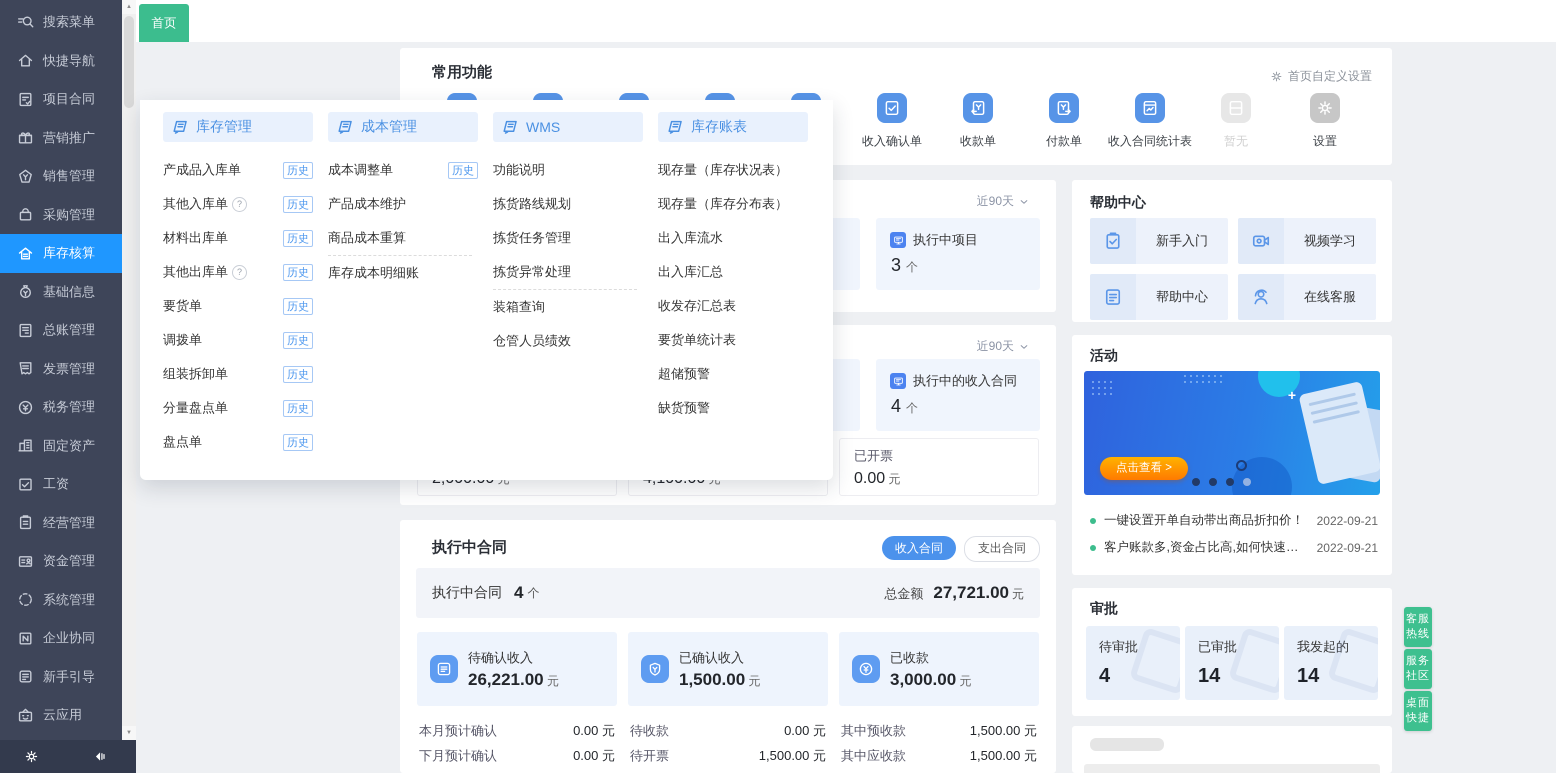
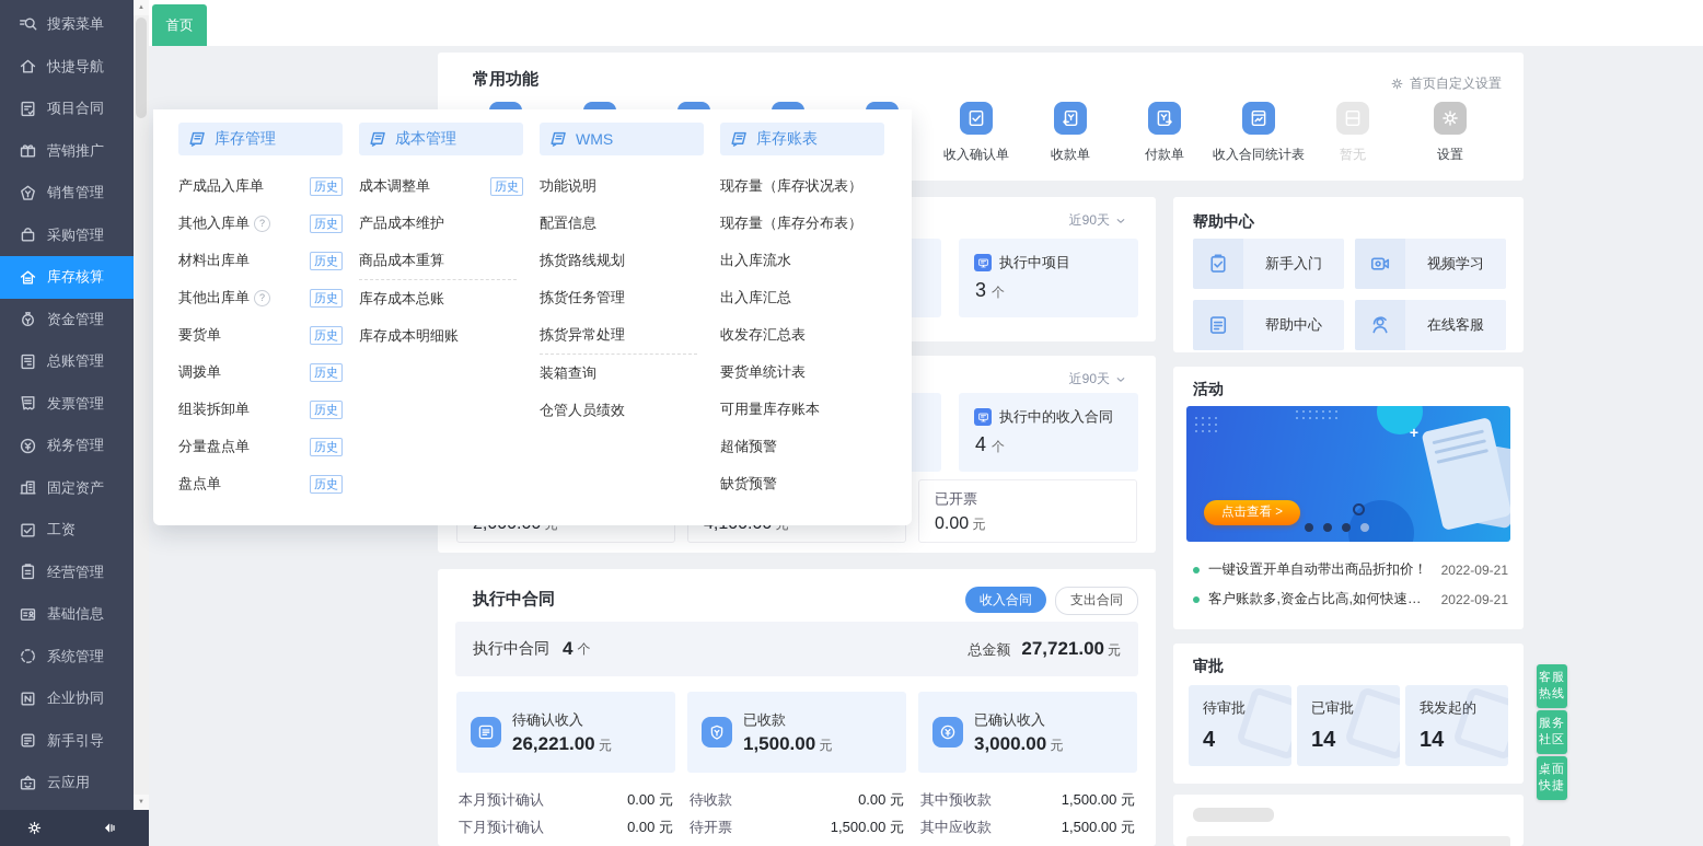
  搜索菜单
  快捷导航
  项目合同
  营销推广
  销售管理
  采购管理
  库存核算
- 基础信息
+ 资金管理
  总账管理
  发票管理
  税务管理
  固定资产
  工资
  经营管理
- 资金管理
+ 基础信息
  系统管理
  企业协同
  新手引导
  云应用
  首页
  常用功能
  首页自定义设置
  收入确认单
  收款单
  付款单
  收入合同统计表
  暂无
  设置
  近90天
  执行中项目
  3 个
  近90天
  执行中的收入合同
  4 个
  已开票
  0.00 元
  执行中合同
  收入合同
  支出合同
  执行中合同
  4
  个
  总金额
  27,721.00
  元
  待确认收入
  26,221.00 元
  本月预计确认
  0.00 元
  下月预计确认
  0.00 元
- 已确认收入
+ 已收款
  1,500.00 元
  待收款
  0.00 元
  待开票
  1,500.00 元
- 已收款
+ 已确认收入
  3,000.00 元
  其中预收款
  1,500.00 元
  其中应收款
  1,500.00 元
  帮助中心
  新手入门
  视频学习
  帮助中心
  在线客服
  活动
  +
  点击查看 >
  一键设置开单自动带出商品折扣价！
  2022-09-21
  客户账款多,资金占比高,如何快速回款
  2022-09-21
  审批
  待审批
  4
  已审批
  14
  我发起的
  14
  库存管理
  产成品入库单
  历史
  其他入库单
  ?
  历史
  材料出库单
  历史
  其他出库单
  ?
  历史
  要货单
  历史
  调拨单
  历史
  组装拆卸单
  历史
  分量盘点单
  历史
  盘点单
  历史
  成本管理
  成本调整单
  历史
  产品成本维护
  商品成本重算
+ 库存成本总账
  库存成本明细账
  WMS
  功能说明
+ 配置信息
  拣货路线规划
  拣货任务管理
  拣货异常处理
  装箱查询
  仓管人员绩效
  库存账表
  现存量（库存状况表）
  现存量（库存分布表）
  出入库流水
  出入库汇总
  收发存汇总表
  要货单统计表
+ 可用量库存账本
  超储预警
  缺货预警
  客服
  热线
  服务
  社区
  桌面
  快捷
